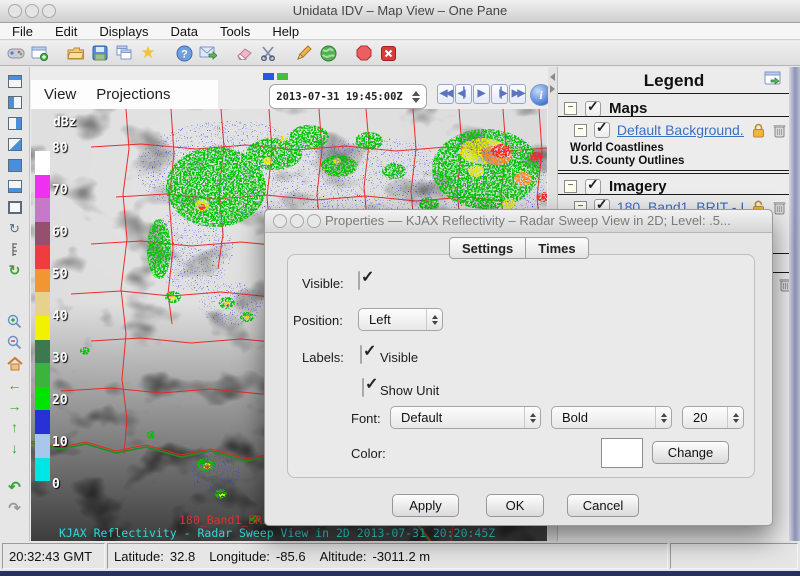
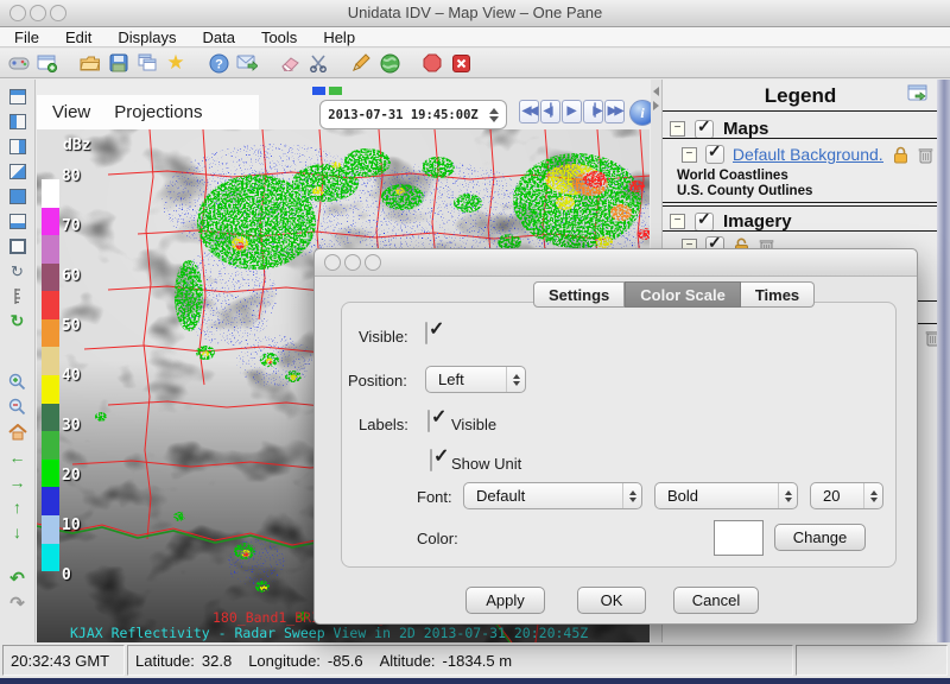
  Unidata IDV – Map View – One Pane
  File
  Edit
  Displays
  Data
  Tools
  Help
  ★
  ?
  ↻
  ↻
  ←
  →
  ↑
  ↓
  ↶
  ↷
  View
  Projections
  2013-07-31 19:45:00Z
  ◀◀
  ◀▏
  ▶
  ▕▶
  ▶▶
  i
  dBz
  80
  70
  60
  50
  40
  30
  20
  10
  0
  KJAX Reflectivity - Radar Sweep View in 2D 2013-07-31 20:20:45Z
  Legend
  −
  ✓
  Maps
  −
  ✓
  Default Background.
  World Coastlines
  U.S. County Outlines
  −
  ✓
  Imagery
  −
  ✓
- 180_Band1_BRIT - I
- Properties –– KJAX Reflectivity – Radar Sweep View in 2D; Level: .5...
  Settings
+ Color Scale
  Times
  Visible:
  ✓
  Position:
  Left
  Labels:
  ✓
  Visible
  ✓
  Show Unit
  Font:
  Default
  Bold
  20
  Color:
  Change
  Apply
  OK
  Cancel
  20:32:43 GMT
  Latitude:
  32.8
  Longitude:
  -85.6
  Altitude:
- -3011.2 m
+ -1834.5 m
